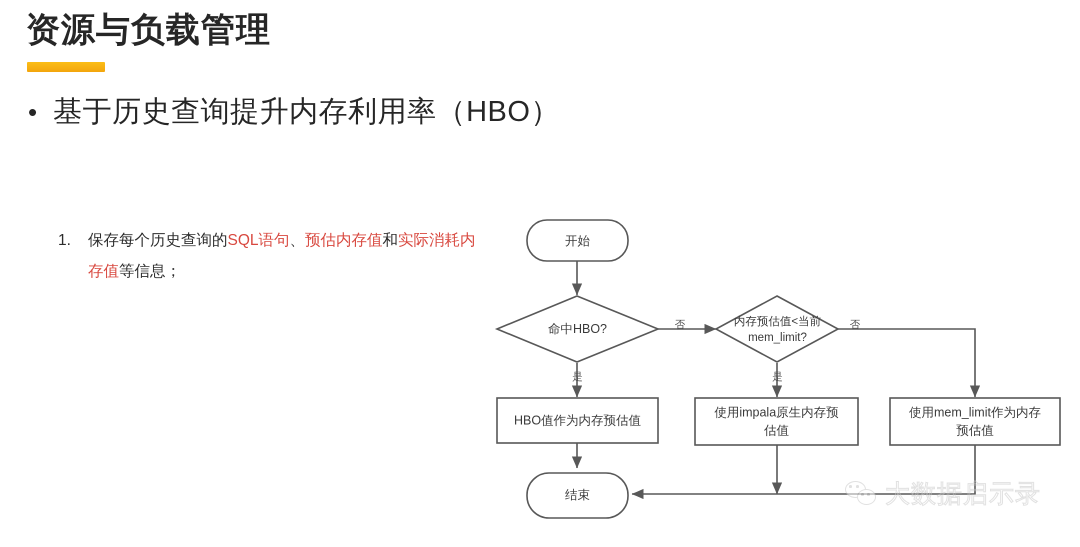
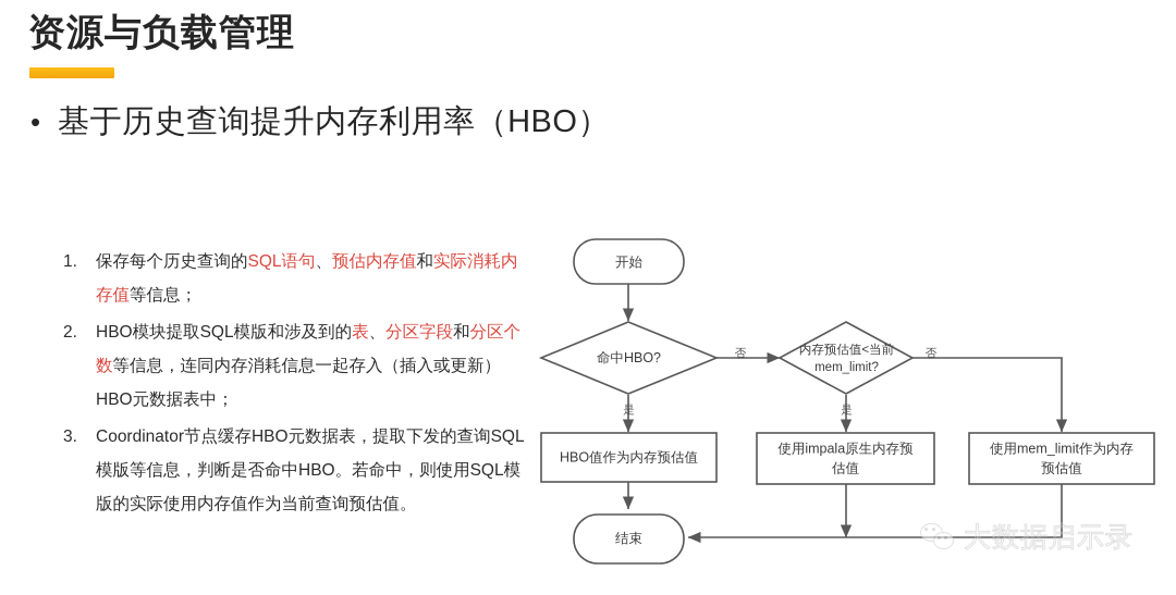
  资源与负载管理
  •
  基于历史查询提升内存利用率（HBO）
  1.
  保存每个历史查询的SQL语句、预估内存值和实际消耗内存值等信息；
+ 2.
+ HBO模块提取SQL模版和涉及到的表、分区字段和分区个数等信息，连同内存消耗信息一起存入（插入或更新）HBO元数据表中；
+ 3.
+ Coordinator节点缓存HBO元数据表，提取下发的查询SQL模版等信息，判断是否命中HBO。若命中，则使用SQL模版的实际使用内存值作为当前查询预估值。
  开始
  命中HBO?
  内存预估值<当前
  mem_limit?
  HBO值作为内存预估值
  使用impala原生内存预
  估值
  使用mem_limit作为内存
  预估值
  结束
  是
  否
  是
  否
  大数据启示录
